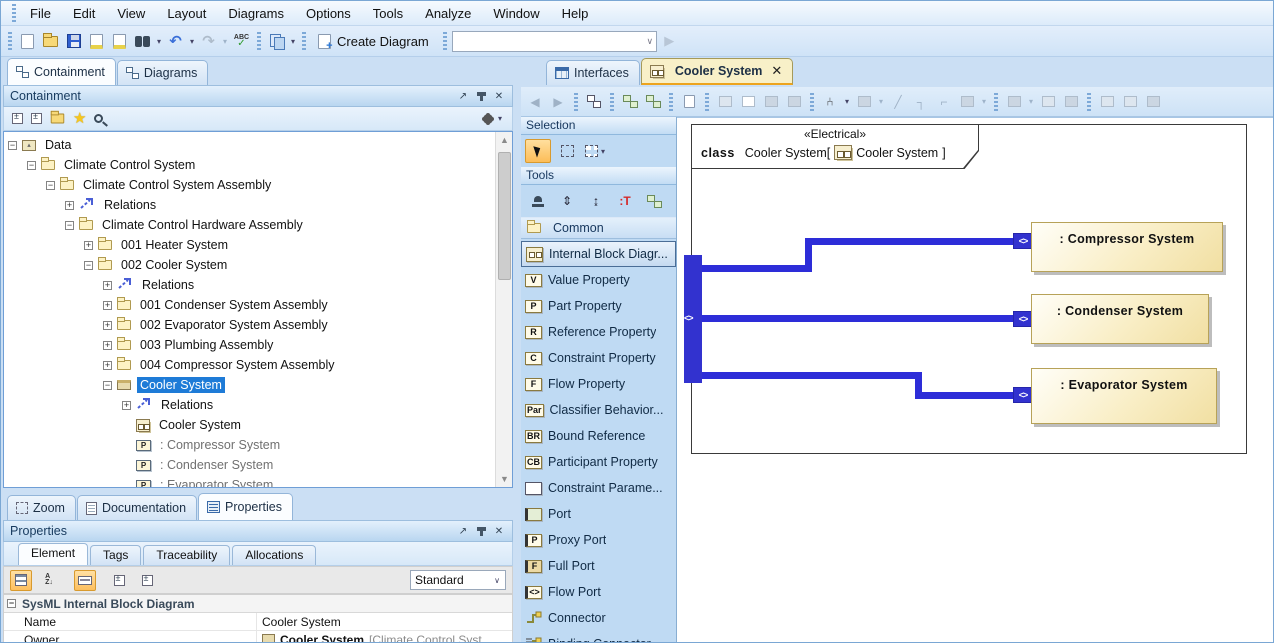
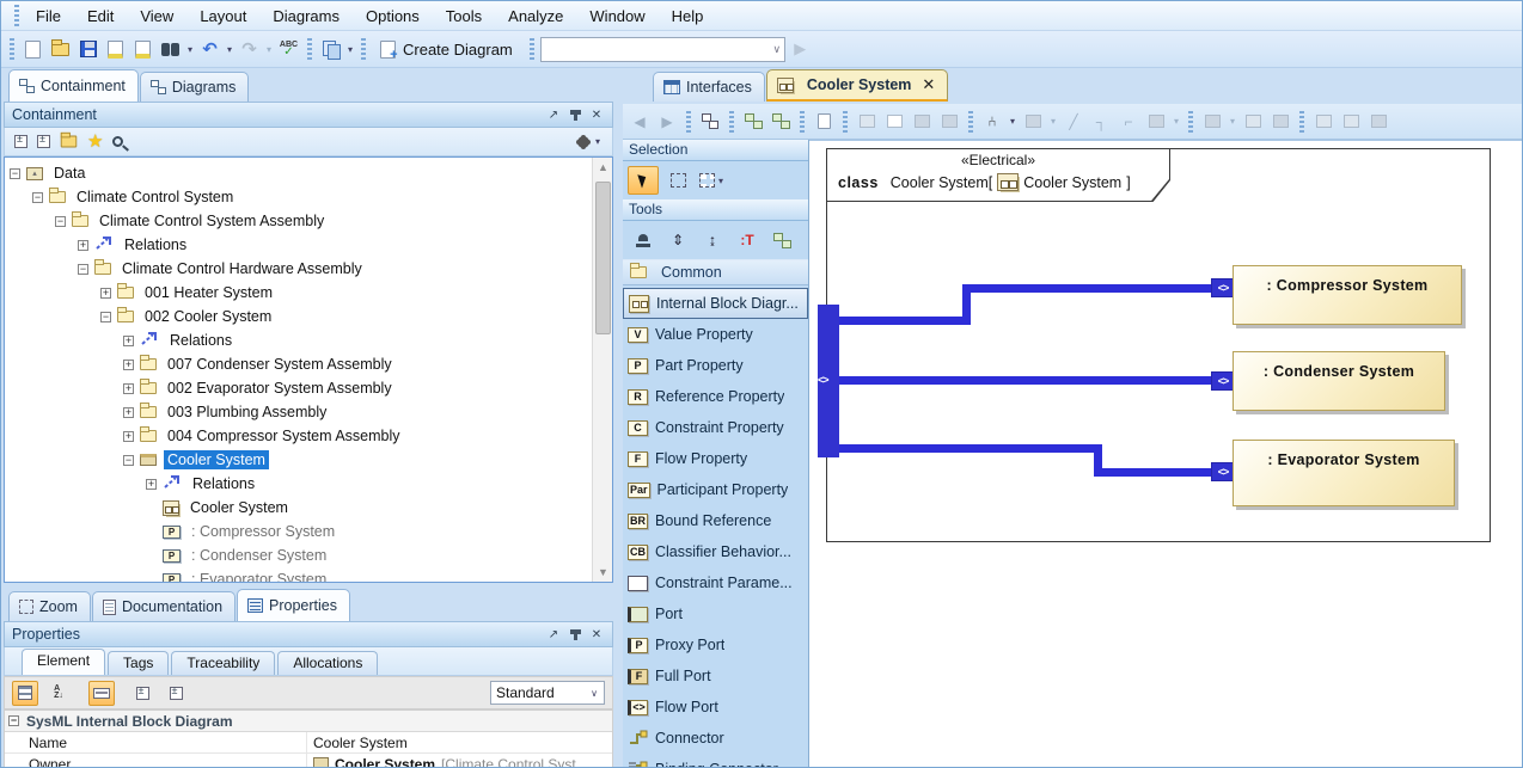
  File
  Edit
  View
  Layout
  Diagrams
  Options
  Tools
  Analyze
  Window
  Help
  ▾
  ↶
  ▾
  ↷
  ▾
  ✓
  ▾
  +
  Create Diagram
  ∨
  ▶
  Containment
  Diagrams
  Containment
  ↗
  ✕
  ★
  ▾
  −
  Data
  −
  Climate Control System
  −
  Climate Control System Assembly
  +
  Relations
  −
  Climate Control Hardware Assembly
  +
  001 Heater System
  −
  002 Cooler System
  +
  Relations
  +
- 001 Condenser System Assembly
+ 007 Condenser System Assembly
  +
  002 Evaporator System Assembly
  +
  003 Plumbing Assembly
  +
  004 Compressor System Assembly
  −
  Cooler System
  +
  Relations
  Cooler System
  P
  : Compressor System
  P
  : Condenser System
  P
  : Evaporator System
  ▲
  ▼
  Zoom
  Documentation
  Properties
  Properties
  ↗
  ✕
  Element
  Tags
  Traceability
  Allocations
  Standard
  ∨
  −
  SysML Internal Block Diagram
  Name
  Cooler System
  Owner
  Cooler System
  [Climate Control Syst
  Interfaces
  Cooler System
  ✕
  ◀
  ▶
  ⑃
  ▾
  ▾
  ╱
  ┐
  ⌐
  ▾
  ▾
  Selection
  ▾
  Tools
  ⇕
  ↨
  :T
  Common
  Internal Block Diagr...
  V
  Value Property
  P
  Part Property
  R
  Reference Property
  C
  Constraint Property
  F
  Flow Property
  Par
- Classifier Behavior...
+ Participant Property
  BR
  Bound Reference
  CB
- Participant Property
+ Classifier Behavior...
  Constraint Parame...
  Port
  P
  Proxy Port
  F
  Full Port
  <>
  Flow Port
  Connector
  «Electrical»
  class
  Cooler System[
  Cooler System
  ]
  <>
  <>
  <>
  <>
  : Compressor System
  : Condenser System
  : Evaporator System
